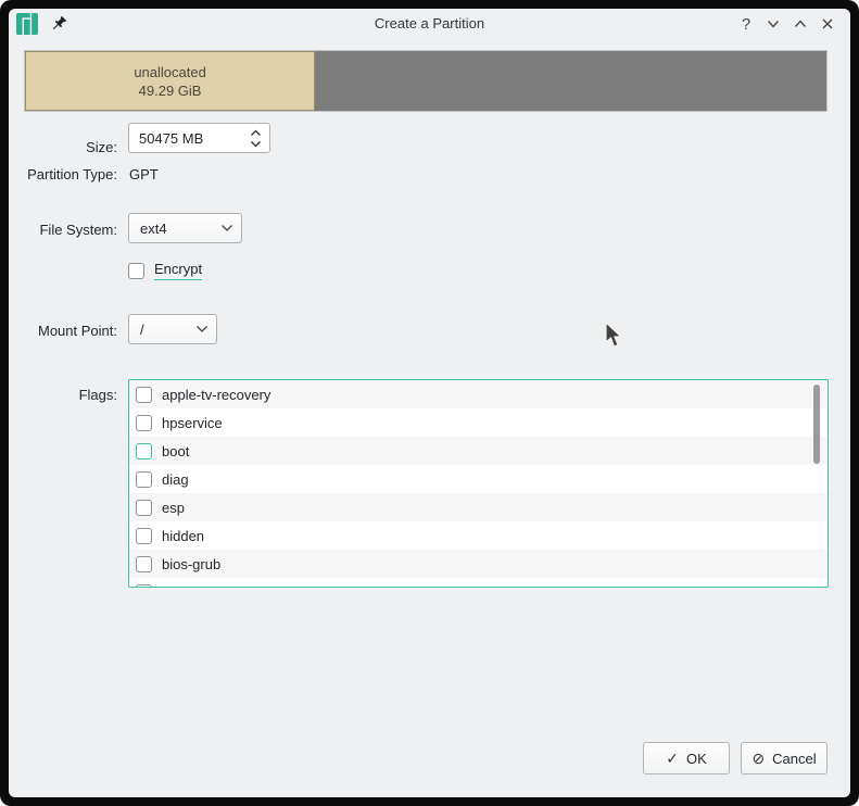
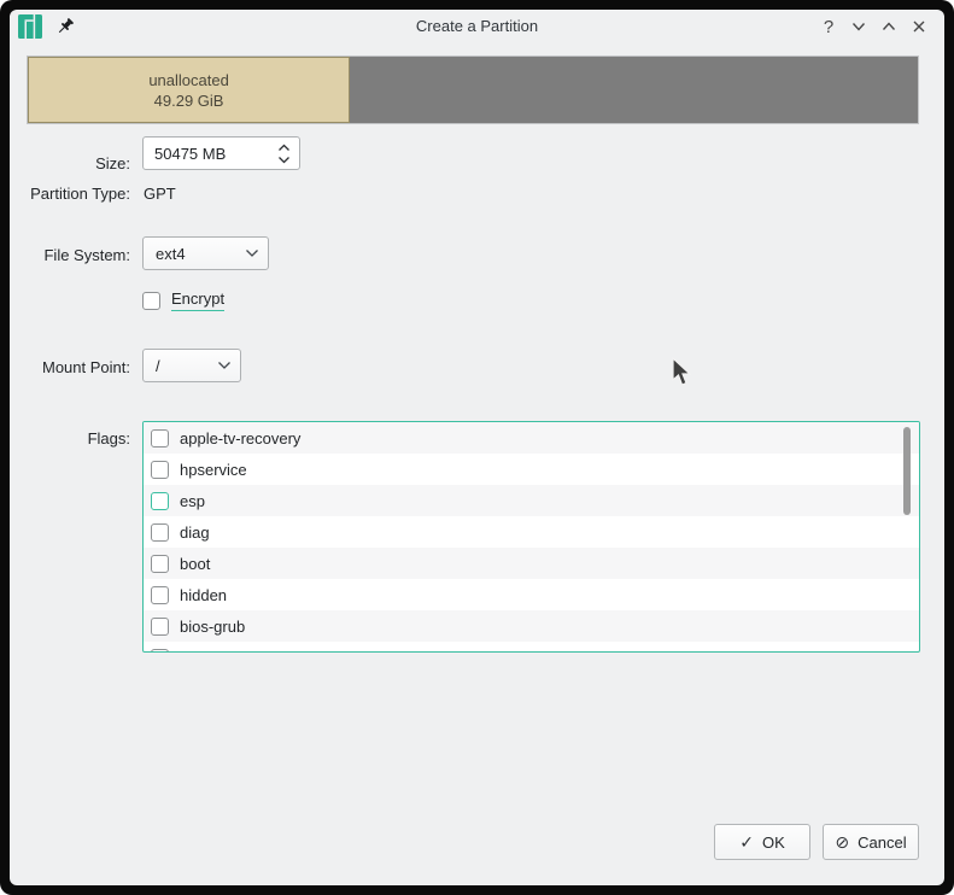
  Create a Partition
  ?
  unallocated
  49.29 GiB
  Size:
  50475 MB
  Partition Type:
  GPT
  File System:
  ext4
  Encrypt
  Mount Point:
  /
  Flags:
  apple-tv-recovery
  hpservice
- boot
+ esp
  diag
- esp
+ boot
  hidden
  bios-grub
  ✓
  OK
  ⊘
  Cancel
